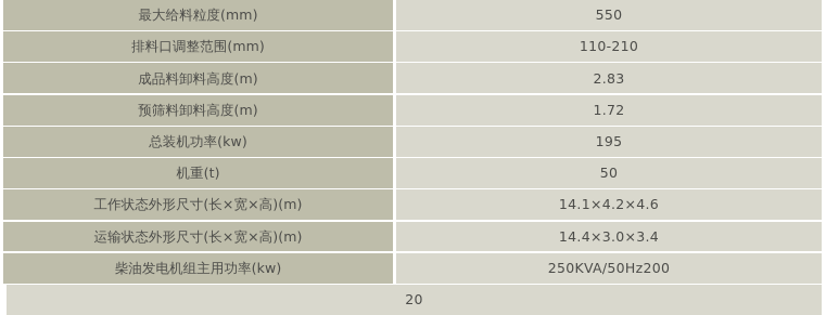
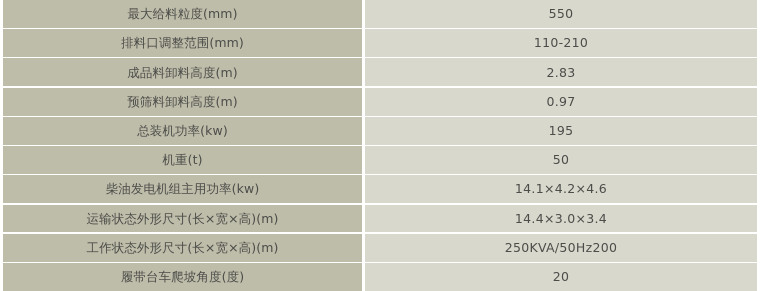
  最大给料粒度(mm)
  550
  排料口调整范围(mm)
  110-210
  成品料卸料高度(m)
  2.83
  预筛料卸料高度(m)
- 1.72
+ 0.97
  总装机功率(kw)
  195
  机重(t)
  50
- 工作状态外形尺寸(长×宽×高)(m)
+ 柴油发电机组主用功率(kw)
  14.1×4.2×4.6
  运输状态外形尺寸(长×宽×高)(m)
  14.4×3.0×3.4
- 柴油发电机组主用功率(kw)
+ 工作状态外形尺寸(长×宽×高)(m)
  250KVA/50Hz200
+ 履带台车爬坡角度(度)
  20
